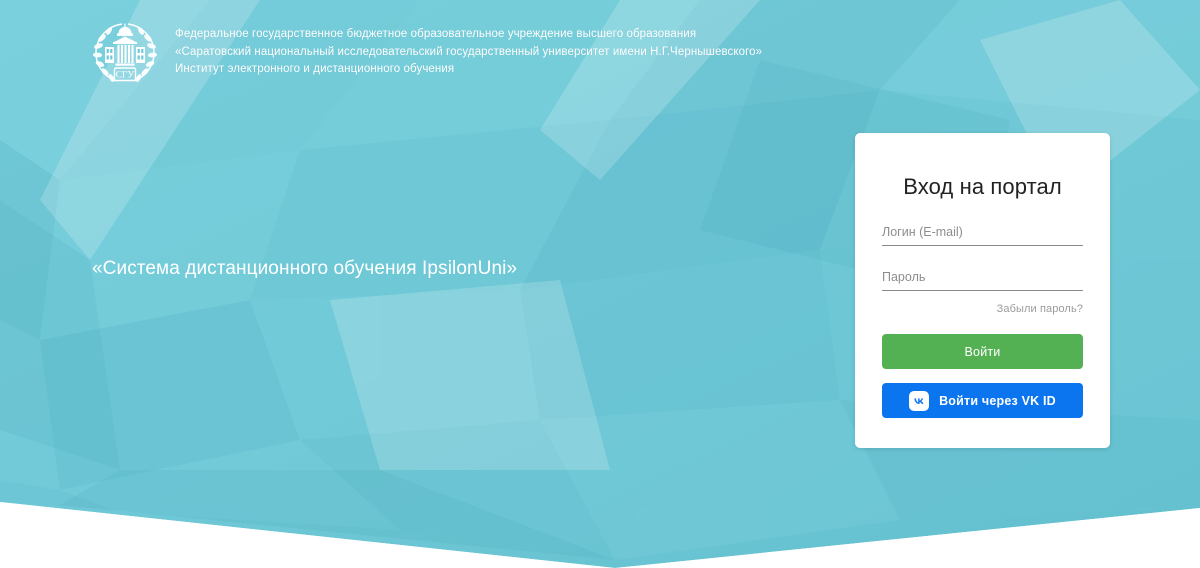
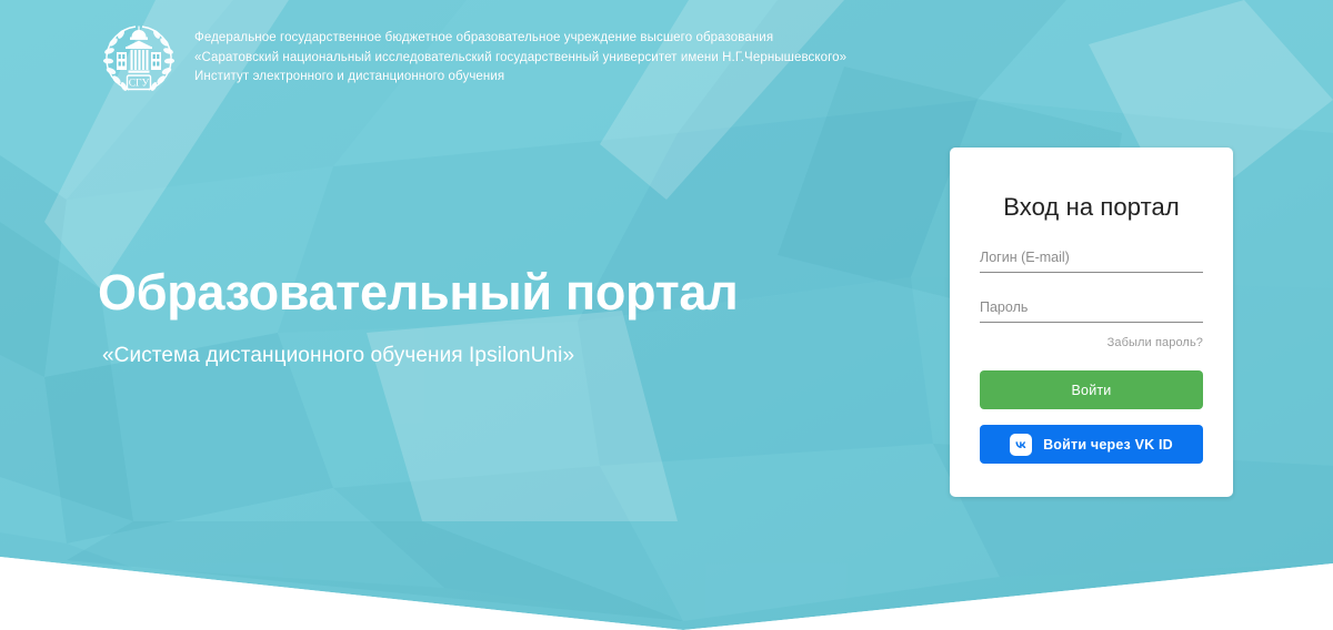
  СГУ
  Федеральное государственное бюджетное образовательное учреждение высшего образования
  «Саратовский национальный исследовательский государственный университет имени Н.Г.Чернышевского»
  Институт электронного и дистанционного обучения
+ Образовательный портал
  «Система дистанционного обучения IpsilonUni»
  Вход на портал
  Логин (E-mail)
  Пароль
  Забыли пароль?
  Войти
  Войти через VK ID
